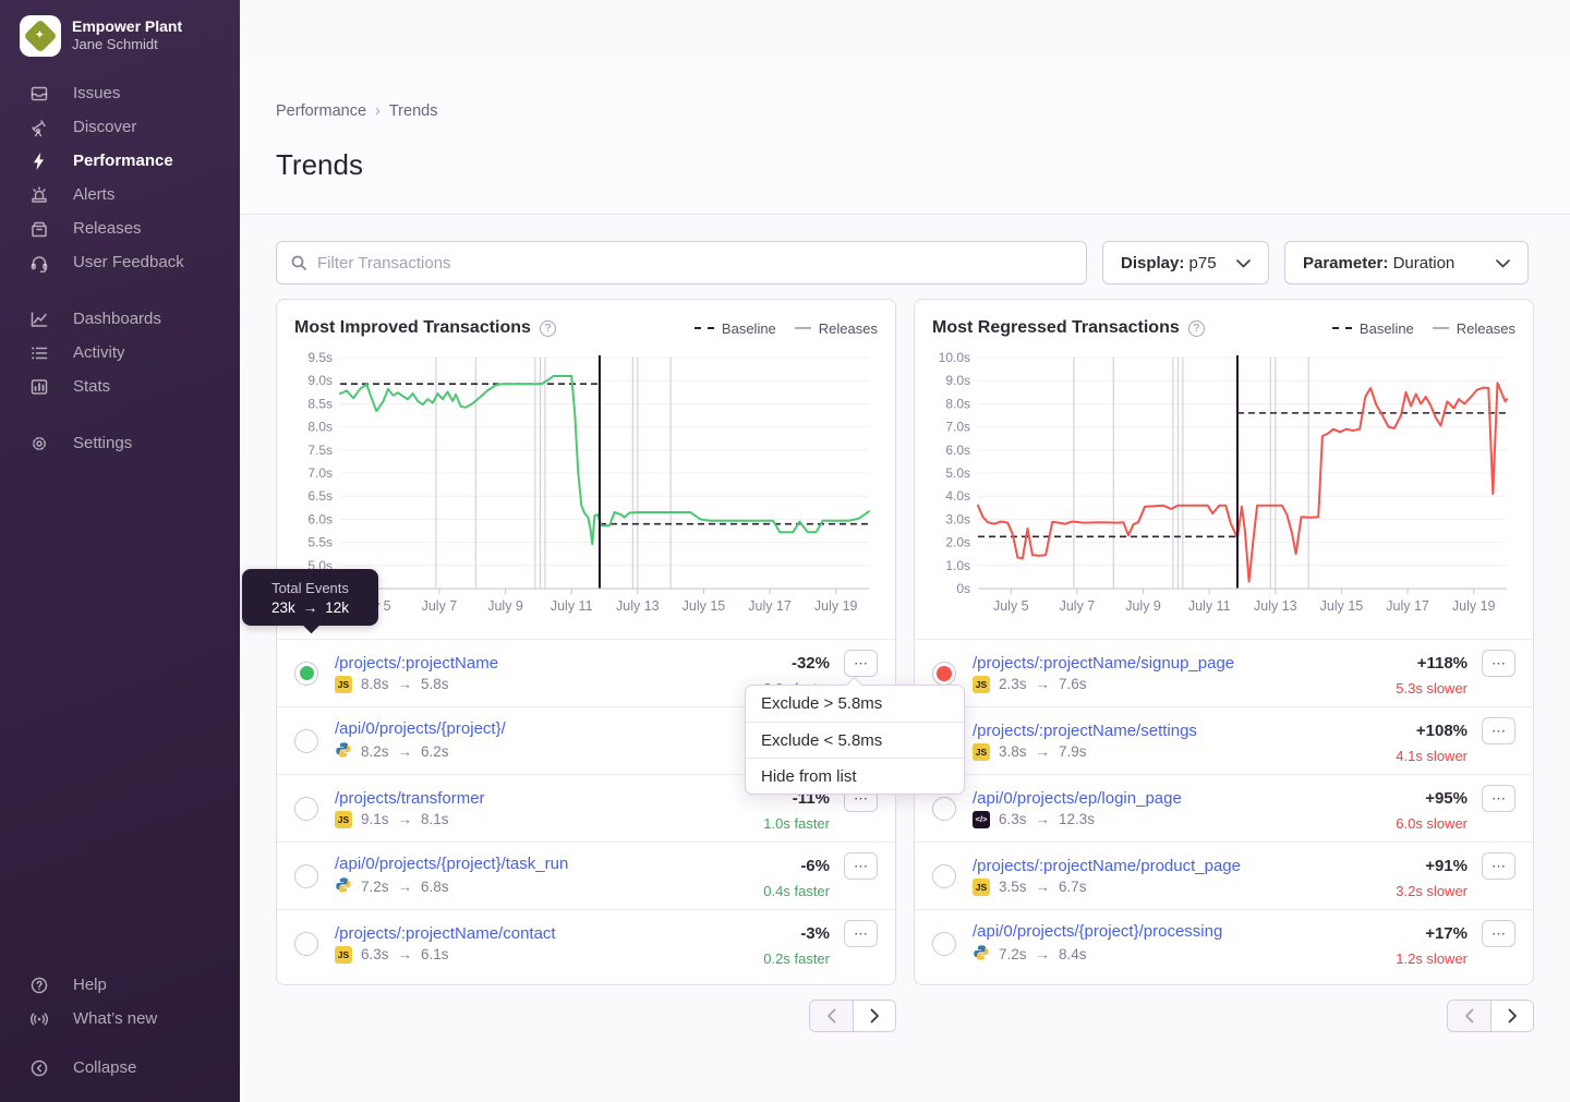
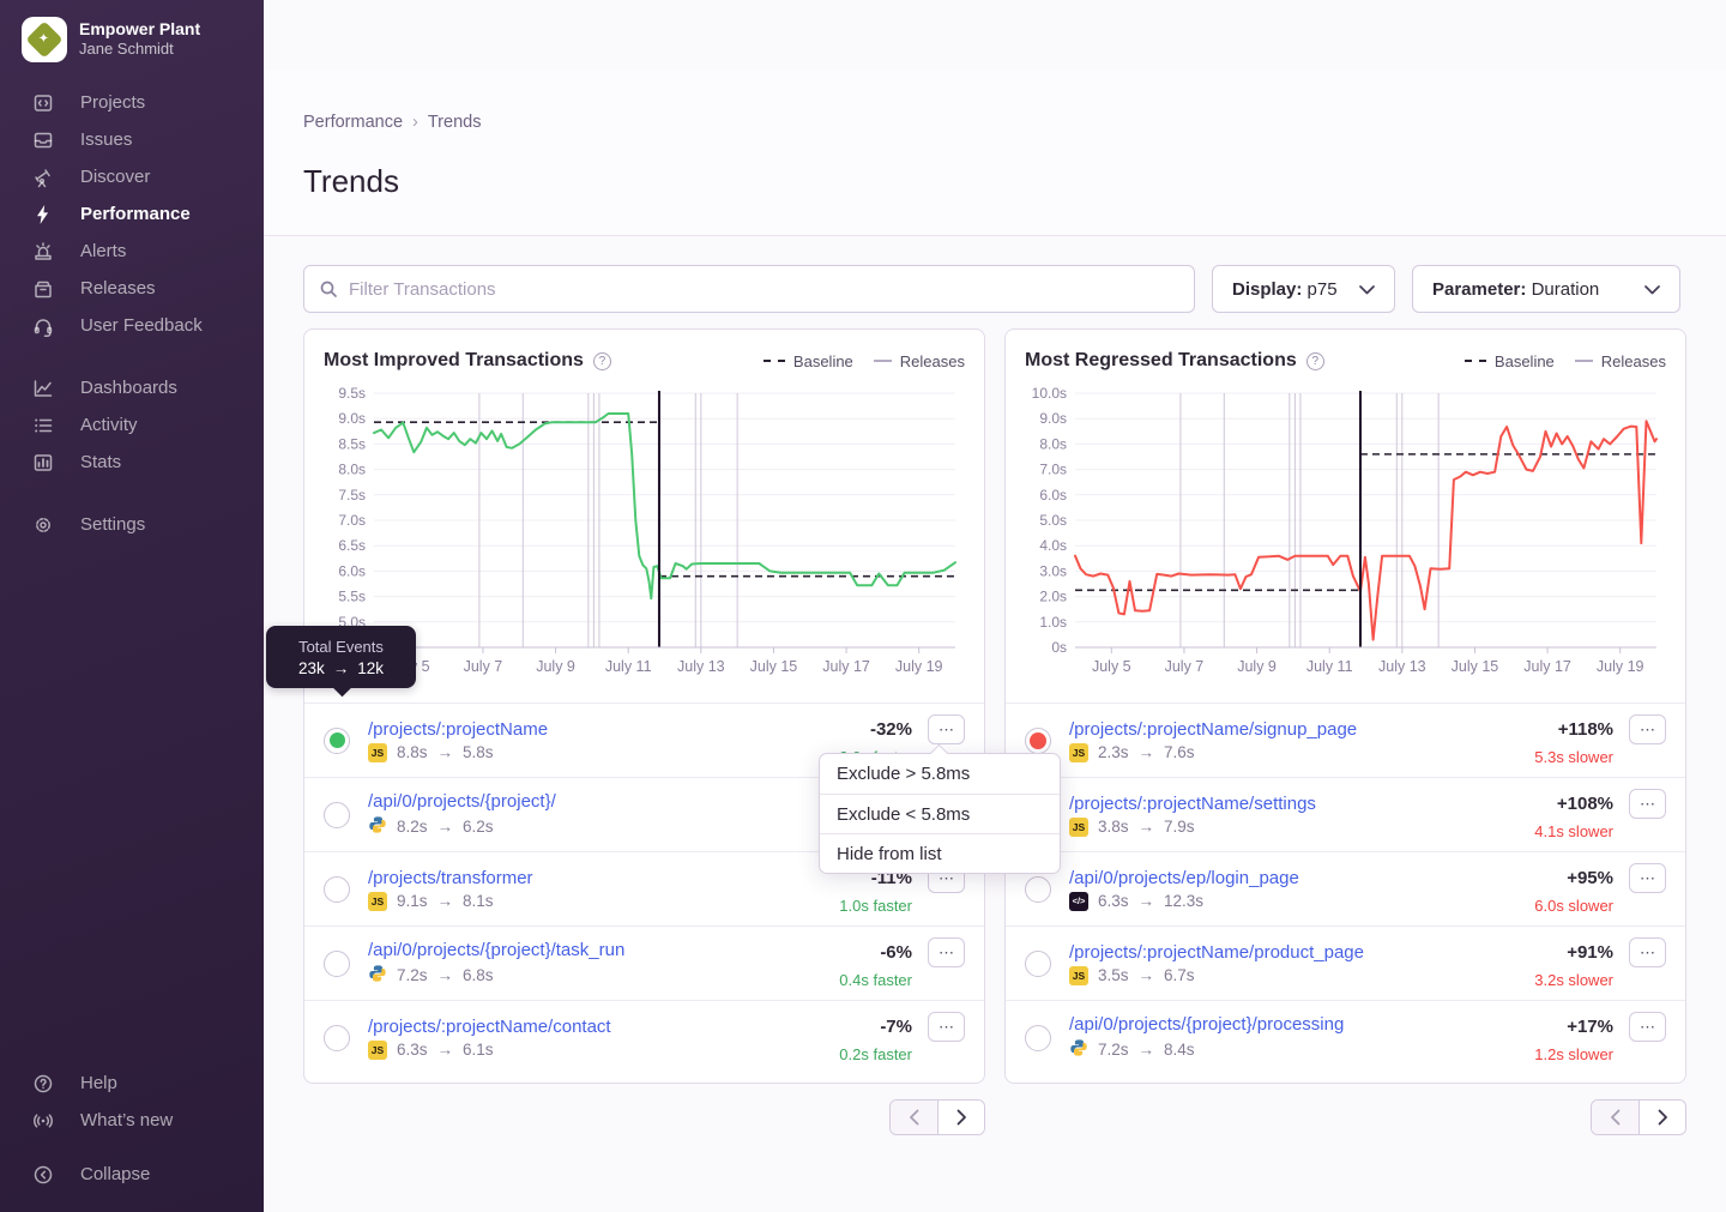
  Empower Plant
  Jane Schmidt
+ Projects
  Issues
  Discover
  Performance
  Alerts
  Releases
  User Feedback
  Dashboards
  Activity
  Stats
  Settings
  Help
  What’s new
  Collapse
  Performance
  ›
  Trends
  Trends
  Filter Transactions
  Display: p75
  Parameter: Duration
  Most Improved Transactions
  ?
  Baseline
  Releases
  9.5s
  9.0s
  8.5s
  8.0s
  7.5s
  7.0s
  6.5s
  6.0s
  5.5s
  5.0s
  July 7
  July 9
  July 11
  July 13
  July 15
  July 17
  July 19
  /projects/:projectName
  JS
  8.8s
  →
  5.8s
  -32%
  ⋯
  /api/0/projects/{project}/
  8.2s
  →
  6.2s
  /projects/transformer
  JS
  9.1s
  →
  8.1s
  -11%
  ⋯
  1.0s faster
  /api/0/projects/{project}/task_run
  7.2s
  →
  6.8s
  -6%
  ⋯
  0.4s faster
  /projects/:projectName/contact
  JS
  6.3s
  →
  6.1s
- -3%
+ -7%
  ⋯
  0.2s faster
  Most Regressed Transactions
  ?
  Baseline
  Releases
  10.0s
  9.0s
  8.0s
  7.0s
  6.0s
  5.0s
  4.0s
  3.0s
  2.0s
  1.0s
  0s
  July 5
  July 7
  July 9
  July 11
  July 13
  July 15
  July 17
  July 19
  /projects/:projectName/signup_page
  JS
  2.3s
  →
  7.6s
  +118%
  ⋯
  5.3s slower
  /projects/:projectName/settings
  JS
  3.8s
  →
  7.9s
  +108%
  ⋯
  4.1s slower
  /api/0/projects/ep/login_page
  </>
  6.3s
  →
  12.3s
  +95%
  ⋯
  6.0s slower
  /projects/:projectName/product_page
  JS
  3.5s
  →
  6.7s
  +91%
  ⋯
  3.2s slower
  /api/0/projects/{project}/processing
  7.2s
  →
  8.4s
  +17%
  ⋯
  1.2s slower
  Total Events
  23k
  →
  12k
  Exclude > 5.8ms
  Exclude < 5.8ms
  Hide from list
